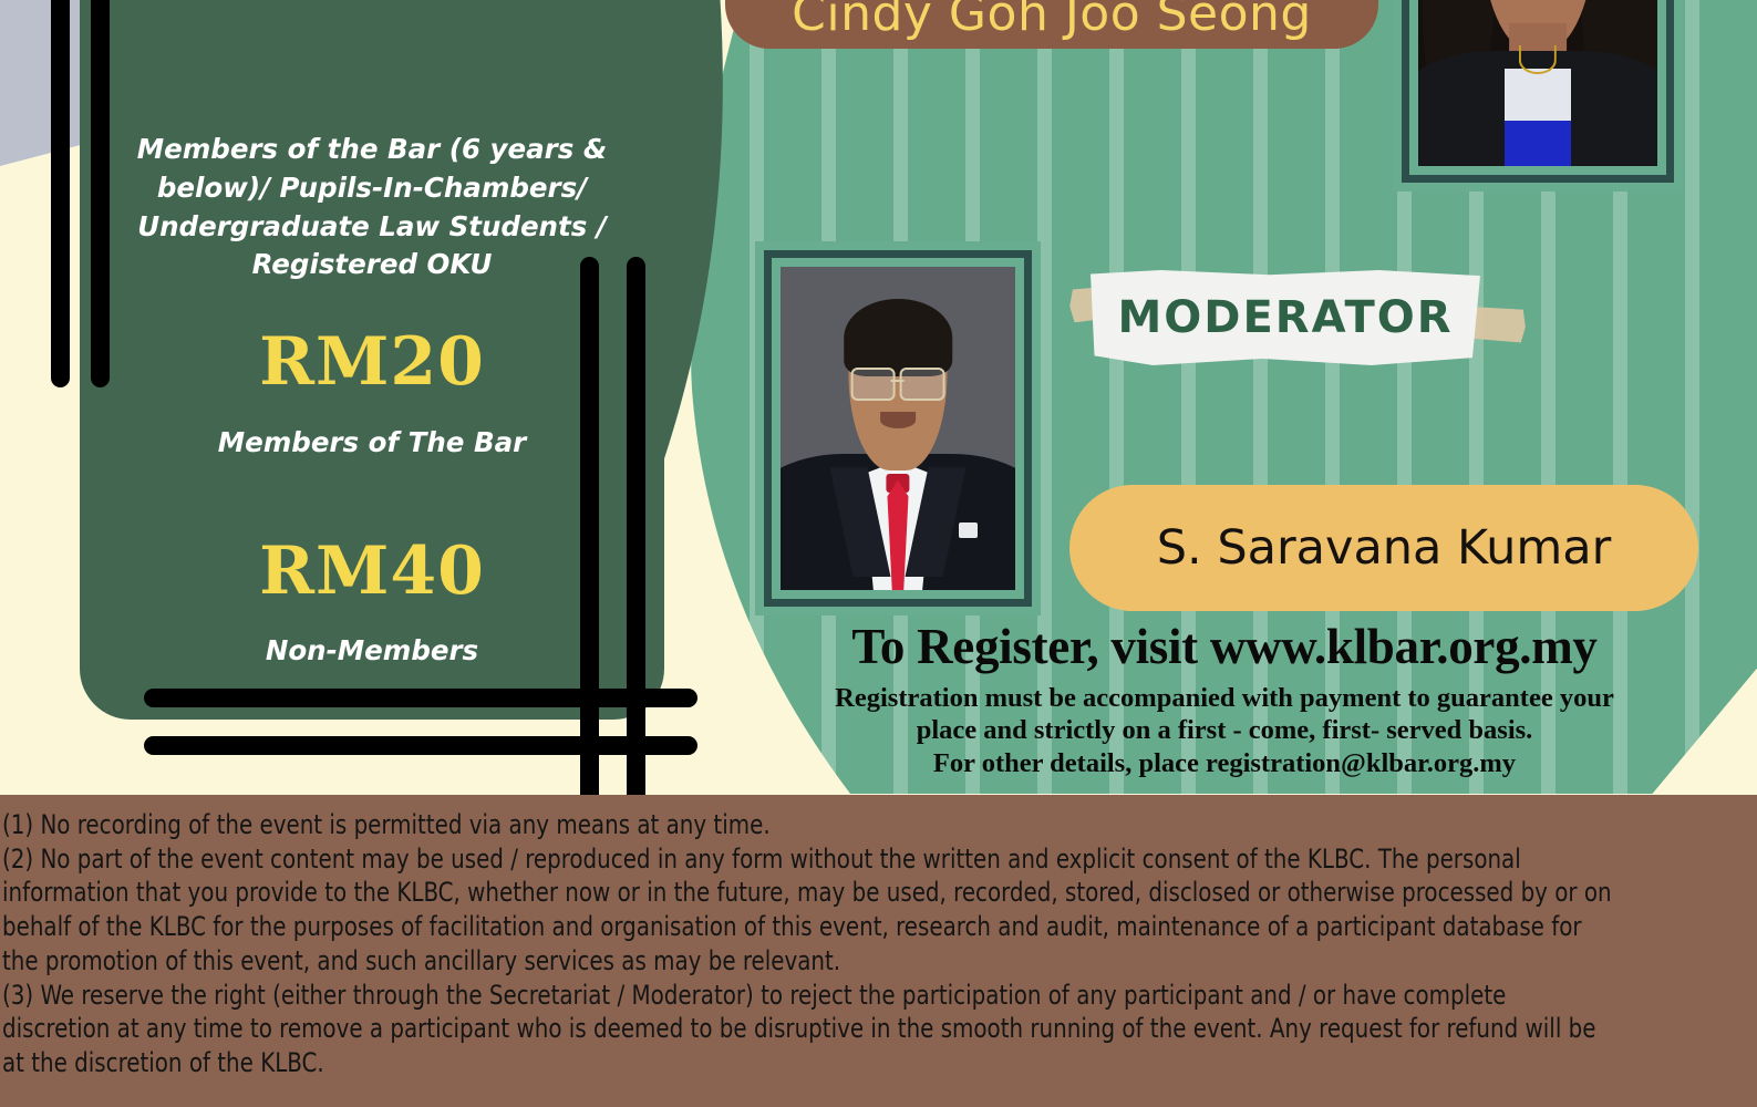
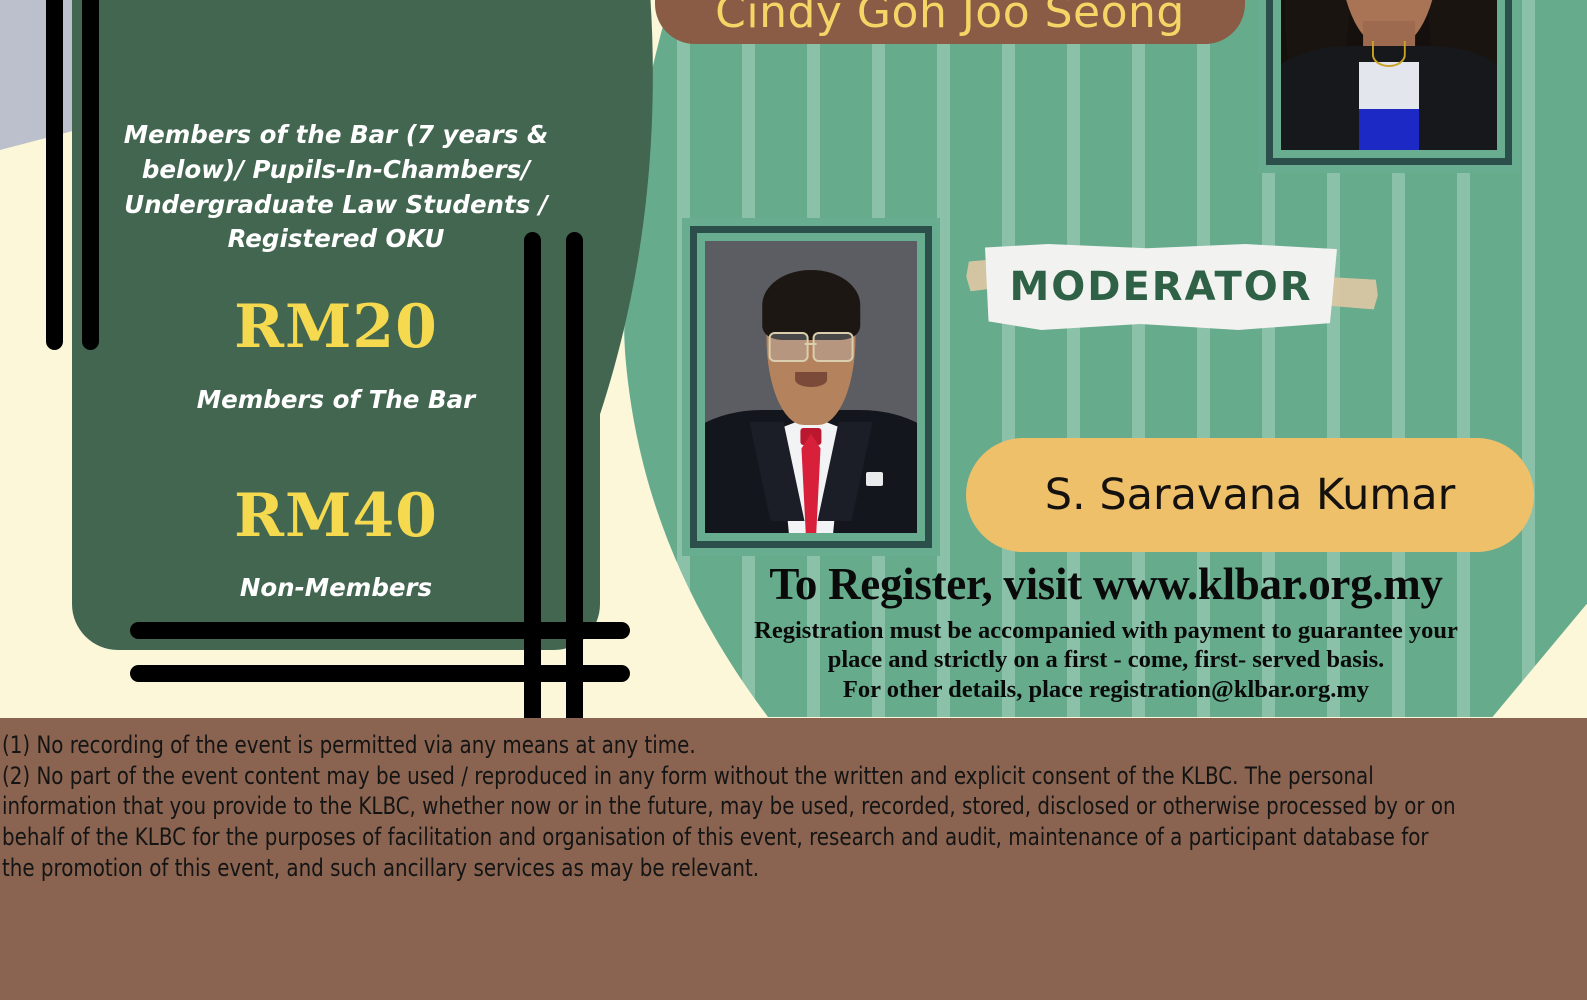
- Members of the Bar (6 years & below)/ Pupils-In-Chambers/ Undergraduate Law Students / Registered OKU
+ Members of the Bar (7 years & below)/ Pupils-In-Chambers/ Undergraduate Law Students / Registered OKU
  RM20
  Members of The Bar
  RM40
  Non-Members
  Cindy Goh Joo Seong
  MODERATOR
  S. Saravana Kumar
  To Register, visit www.klbar.org.my
  Registration must be accompanied with payment to guarantee your
  place and strictly on a first - come, first- served basis.
  For other details, place registration@klbar.org.my
  (1) No recording of the event is permitted via any means at any time.
  (2) No part of the event content may be used / reproduced in any form without the written and explicit consent of the KLBC. The personal information that you provide to the KLBC, whether now or in the future, may be used, recorded, stored, disclosed or otherwise processed by or on behalf of the KLBC for the purposes of facilitation and organisation of this event, research and audit, maintenance of a participant database for the promotion of this event, and such ancillary services as may be relevant.
- (3) We reserve the right (either through the Secretariat / Moderator) to reject the participation of any participant and / or have complete discretion at any time to remove a participant who is deemed to be disruptive in the smooth running of the event. Any request for refund will be at the discretion of the KLBC.
